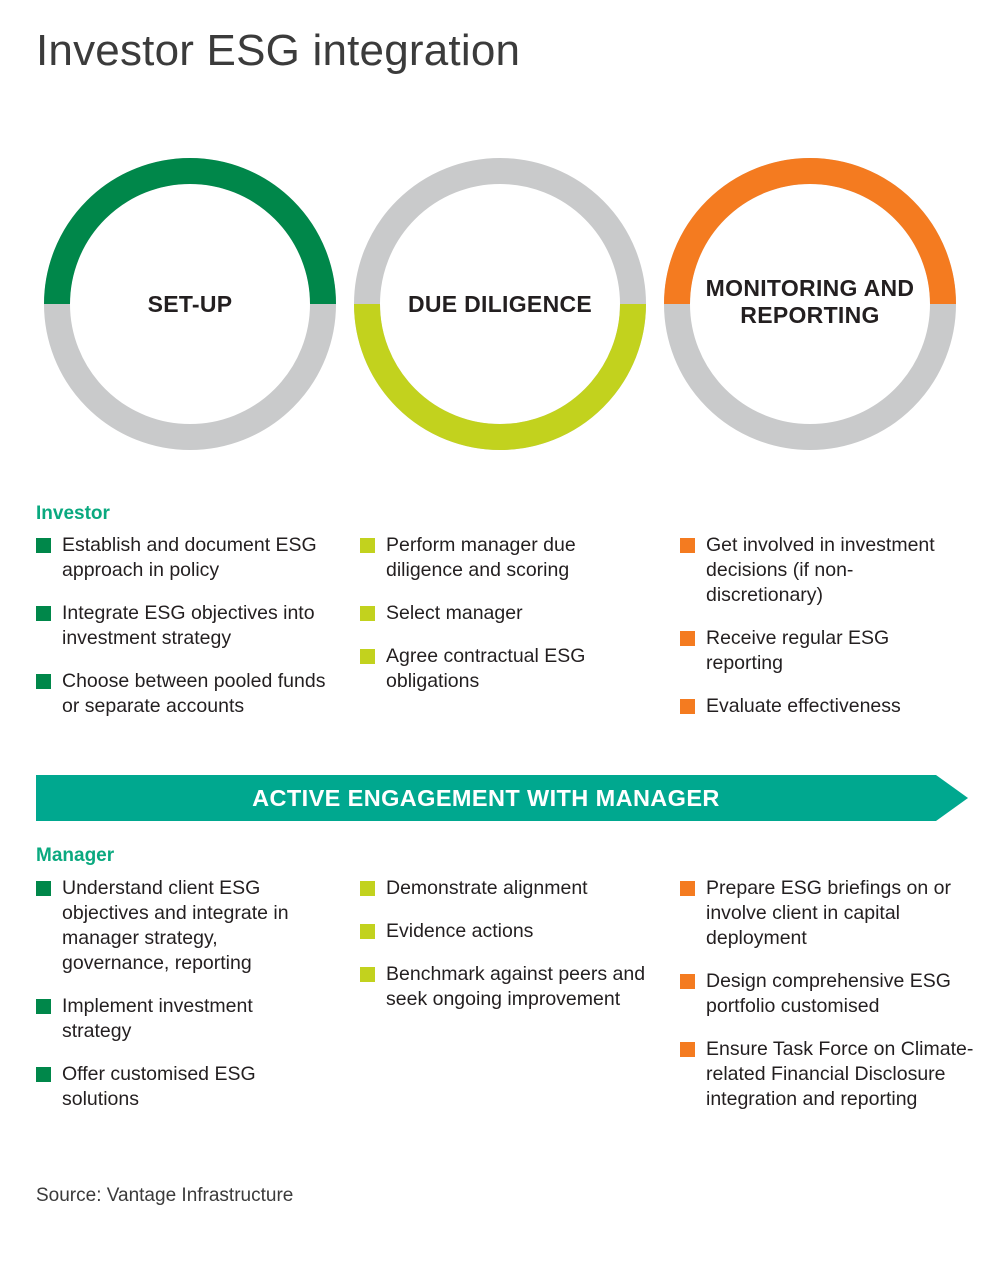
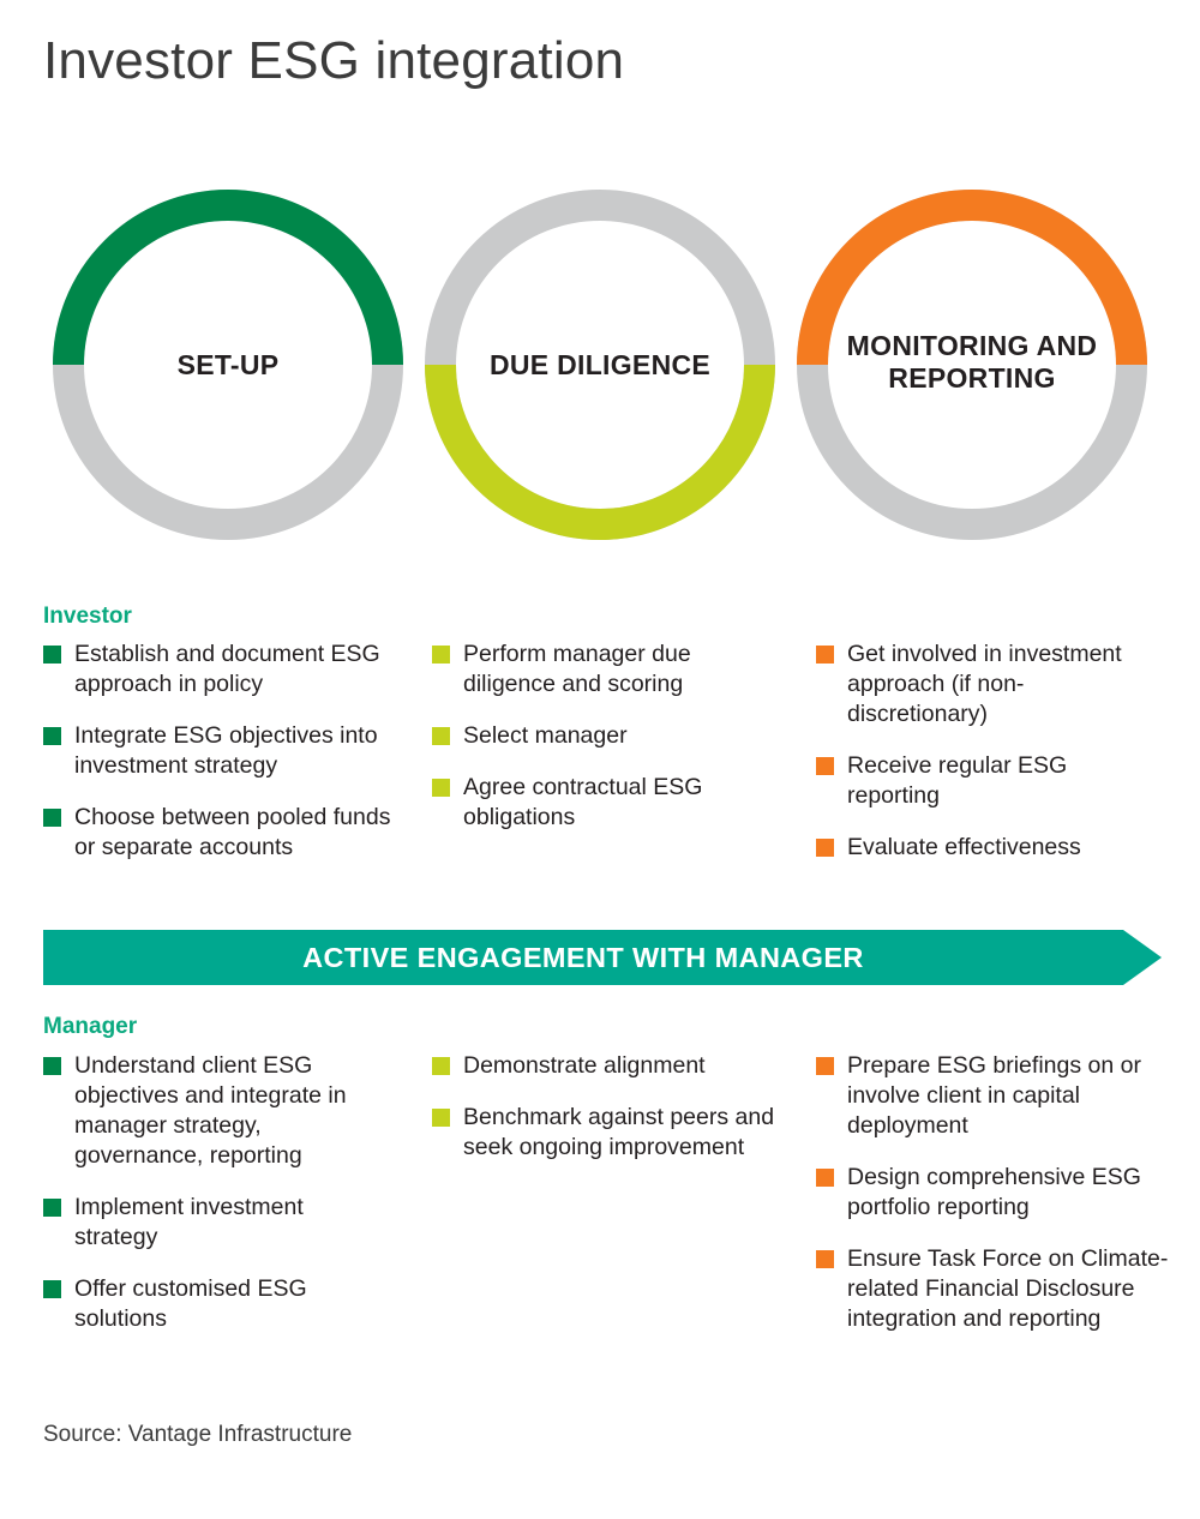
  Investor ESG integration
  SET-UP
  DUE DILIGENCE
  MONITORING AND
  REPORTING
  Investor
  Establish and document ESG approach in policy
  Integrate ESG objectives into investment strategy
  Choose between pooled funds or separate accounts
  Perform manager due diligence and scoring
  Select manager
  Agree contractual ESG obligations
- Get involved in investment decisions (if non-discretionary)
+ Get involved in investment approach (if non-discretionary)
  Receive regular ESG reporting
  Evaluate effectiveness
  ACTIVE ENGAGEMENT WITH MANAGER
  Manager
  Understand client ESG objectives and integrate in manager strategy, governance, reporting
  Implement investment strategy
  Offer customised ESG solutions
  Demonstrate alignment
- Evidence actions
  Benchmark against peers and seek ongoing improvement
  Prepare ESG briefings on or involve client in capital deployment
- Design comprehensive ESG portfolio customised
+ Design comprehensive ESG portfolio reporting
  Ensure Task Force on Climate-related Financial Disclosure integration and reporting
  Source: Vantage Infrastructure
